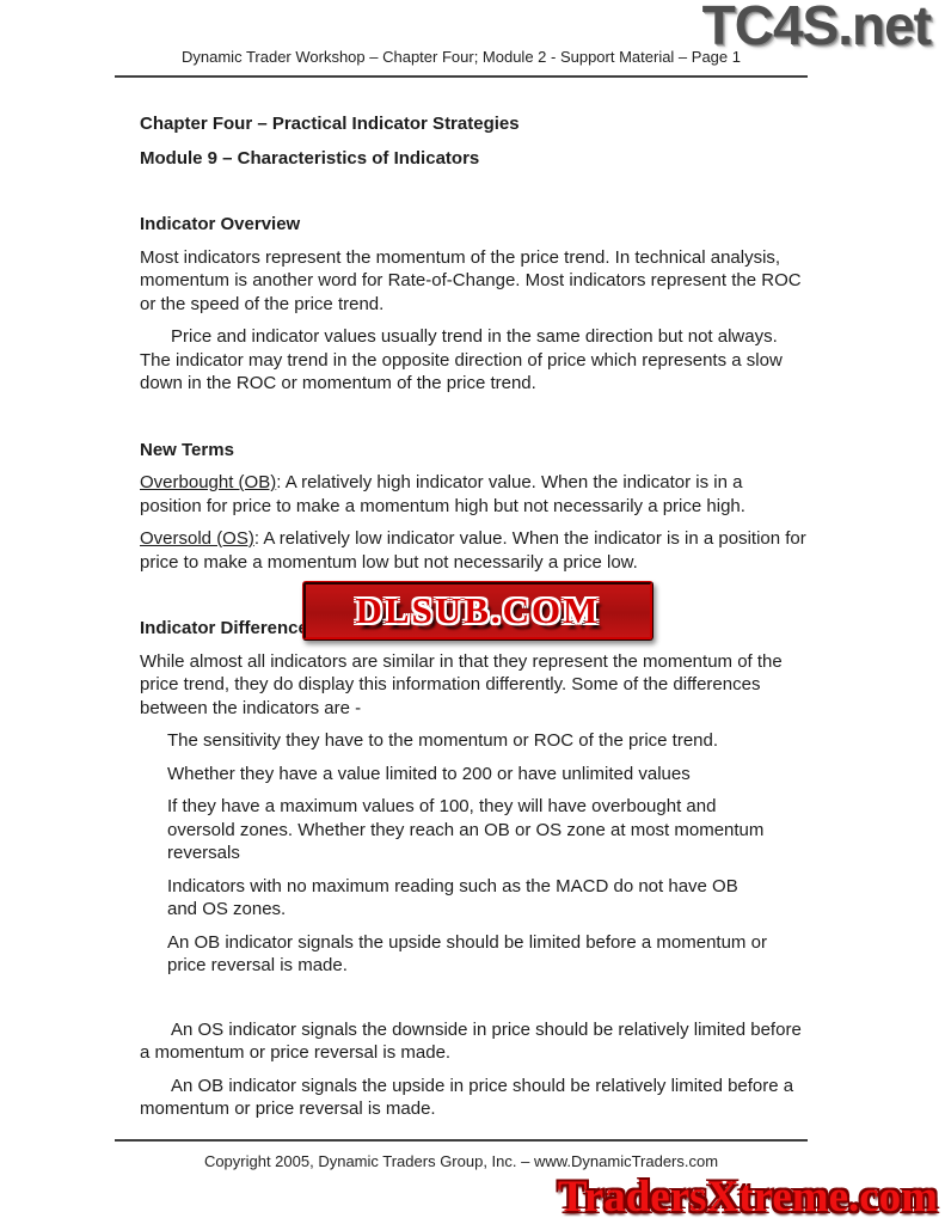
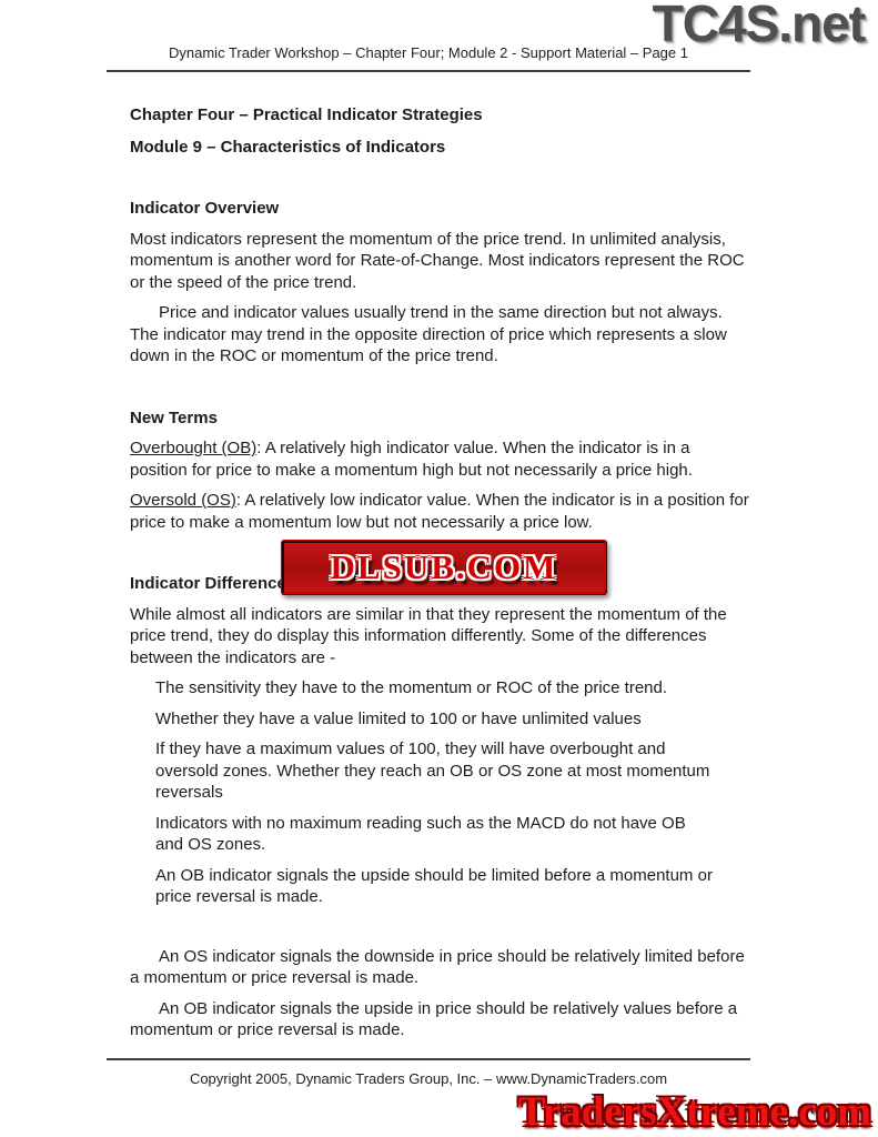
  TC4S.net
  Dynamic Trader Workshop – Chapter Four; Module 2 - Support Material – Page 1
  Chapter Four – Practical Indicator Strategies
  Module 9 – Characteristics of Indicators
  Indicator Overview
- Most indicators represent the momentum of the price trend. In technical analysis, momentum is another word for Rate-of-Change. Most indicators represent the ROC or the speed of the price trend.
+ Most indicators represent the momentum of the price trend. In unlimited analysis, momentum is another word for Rate-of-Change. Most indicators represent the ROC or the speed of the price trend.
  Price and indicator values usually trend in the same direction but not always. The indicator may trend in the opposite direction of price which represents a slow down in the ROC or momentum of the price trend.
  New Terms
  Overbought (OB): A relatively high indicator value. When the indicator is in a position for price to make a momentum high but not necessarily a price high.
  Oversold (OS): A relatively low indicator value. When the indicator is in a position for price to make a momentum low but not necessarily a price low.
  Indicator Differenc
  While almost all indicators are similar in that they represent the momentum of the price trend, they do display this information differently. Some of the differences between the indicators are -
  The sensitivity they have to the momentum or ROC of the price trend.
- Whether they have a value limited to 200 or have unlimited values
+ Whether they have a value limited to 100 or have unlimited values
  If they have a maximum values of 100, they will have overbought and oversold zones. Whether they reach an OB or OS zone at most momentum reversals
  Indicators with no maximum reading such as the MACD do not have OB and OS zones.
  An OB indicator signals the upside should be limited before a momentum or price reversal is made.
  An OS indicator signals the downside in price should be relatively limited before a momentum or price reversal is made.
- An OB indicator signals the upside in price should be relatively limited before a momentum or price reversal is made.
+ An OB indicator signals the upside in price should be relatively values before a momentum or price reversal is made.
  DLSUB.COM
  Copyright 2005, Dynamic Traders Group, Inc. – www.DynamicTraders.com
  TradersXtreme.com
